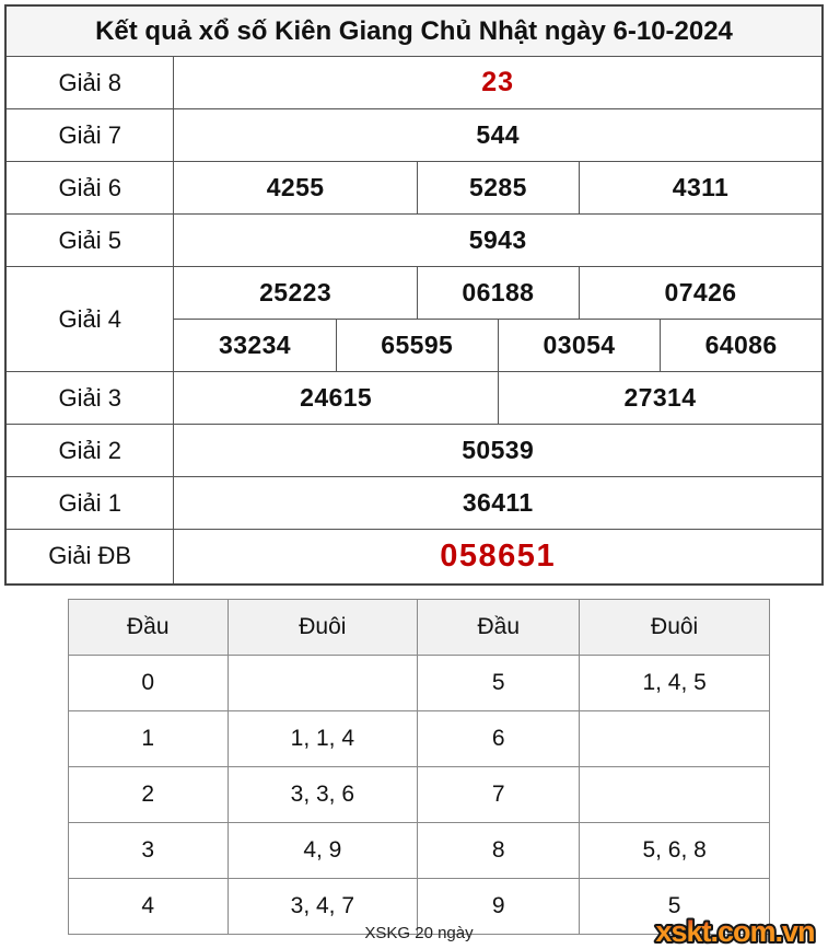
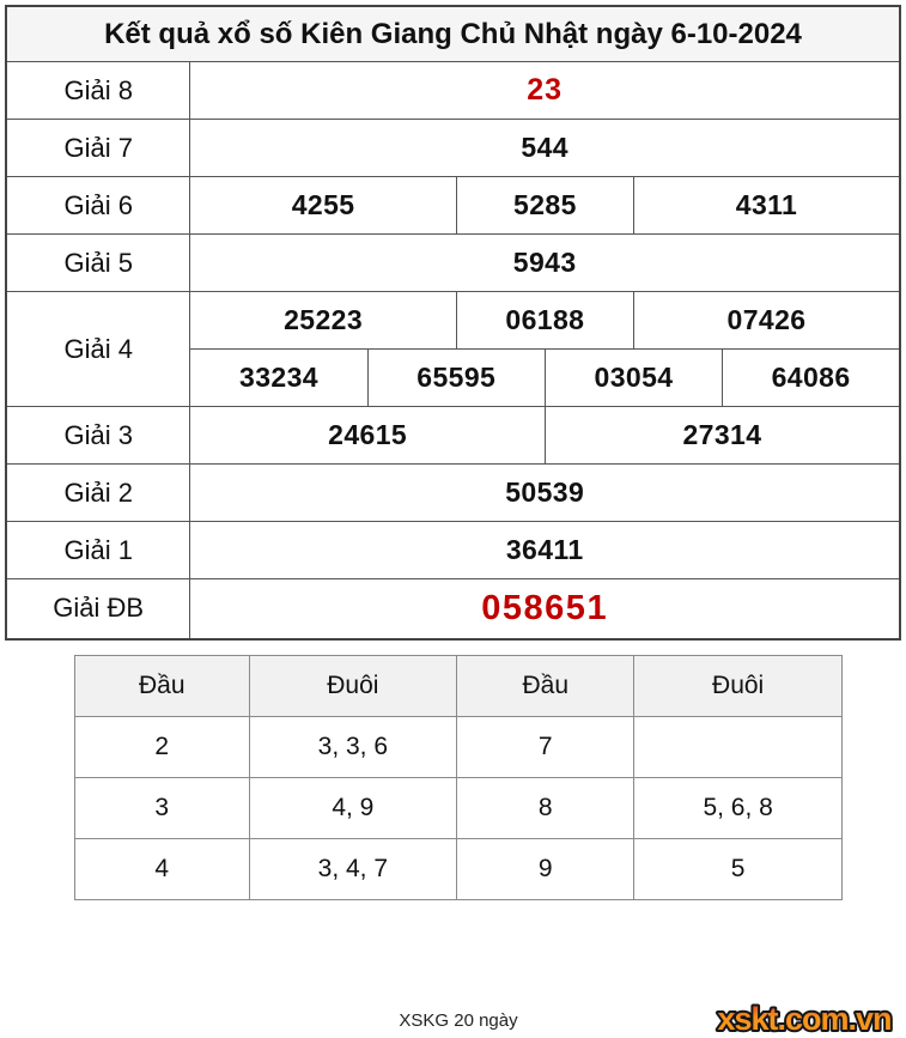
  Kết quả xổ số Kiên Giang Chủ Nhật ngày 6-10-2024
  Giải 8	23
  Giải 7	544
  Giải 6	4255	5285	4311
  Giải 5	5943
  Giải 4	25223	06188	07426
  33234	65595	03054	64086
  Giải 3	24615	27314
  Giải 2	50539
  Giải 1	36411
  Giải ĐB	058651
  Đầu	Đuôi	Đầu	Đuôi
- 0		5	1, 4, 5
- 1	1, 1, 4	6
  2	3, 3, 6	7
  3	4, 9	8	5, 6, 8
  4	3, 4, 7	9	5
  XSKG 20 ngày
  xskt.com.vn
